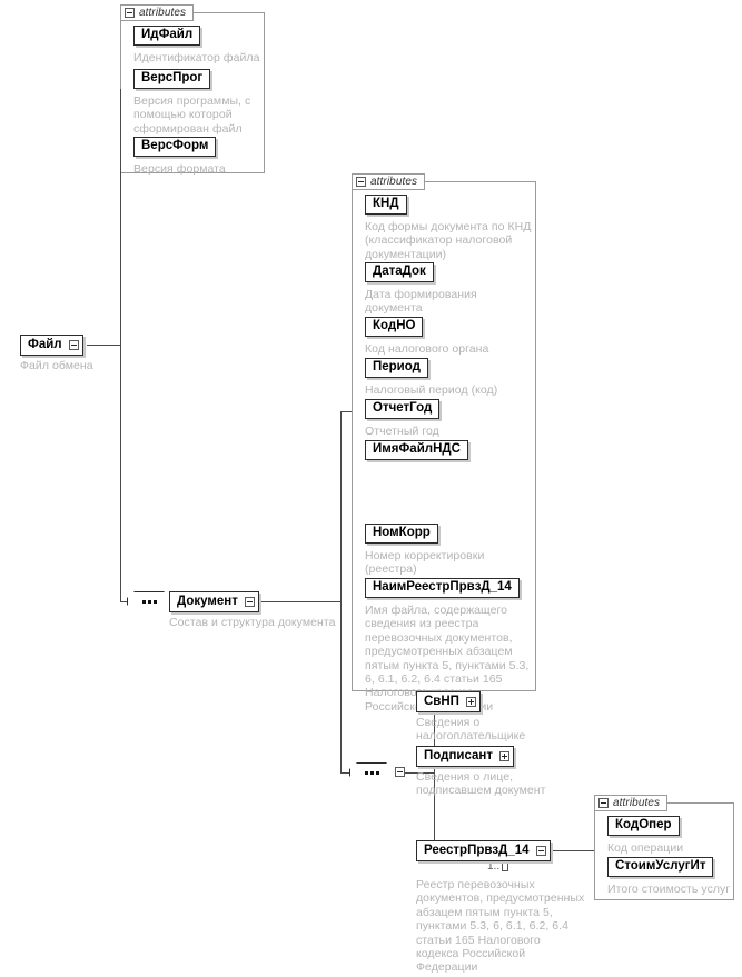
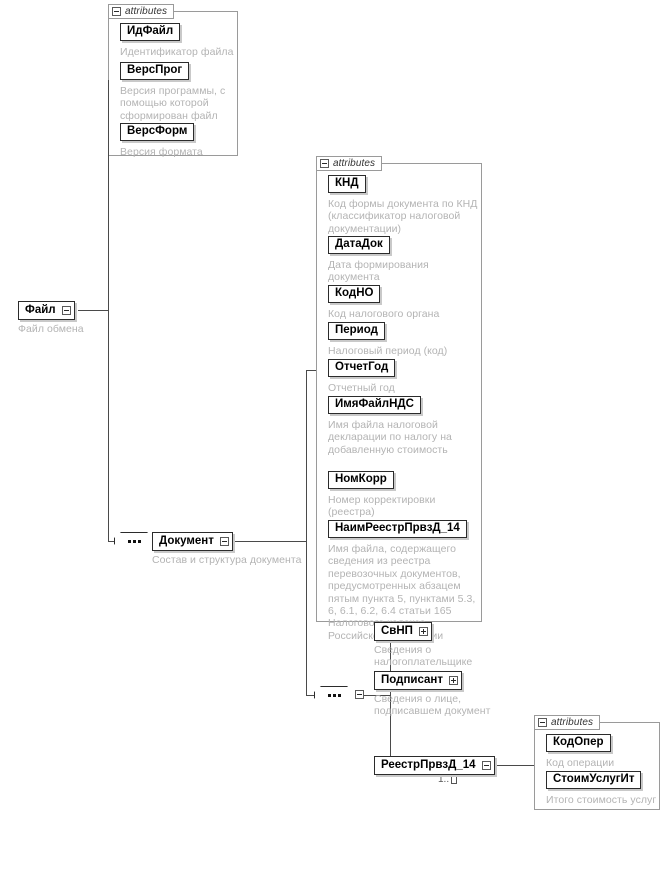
  attributes
  ИдФайл
  Идентификатор файла
  ВерсПрог
  Версия программы, с
  помощью которой
  сформирован файл
  ВерсФорм
  Версия формата
  Файл
  Файл обмена
  Документ
  Состав и структура документа
  attributes
  КНД
  Код формы документа по КНД
  (классификатор налоговой
  документации)
  ДатаДок
  Дата формирования
  документа
  КодНО
  Код налогового органа
  Период
  Налоговый период (код)
  ОтчетГод
  Отчетный год
  ИмяФайлНДС
+ Имя файла налоговой
+ декларации по налогу на
+ добавленную стоимость
  НомКорр
  Номер корректировки
  (реестра)
  НаимРеестрПрвзД_14
  Имя файла, содержащего
  сведения из реестра
  перевозочных документов,
  предусмотренных абзацем
  пятым пункта 5, пунктами 5.3,
  6, 6.1, 6.2, 6.4 статьи 165
  СвНП
  Сведения о
  налогоплательщике
  Подписант
  Сведения о лице,
  подписавшем документ
  РеестрПрвзД_14
  1..
- Реестр перевозочных
- документов, предусмотренных
- абзацем пятым пункта 5,
- пунктами 5.3, 6, 6.1, 6.2, 6.4
- статьи 165 Налогового
- кодекса Российской
- Федерации
  attributes
  КодОпер
  Код операции
  СтоимУслугИт
  Итого стоимость услуг
